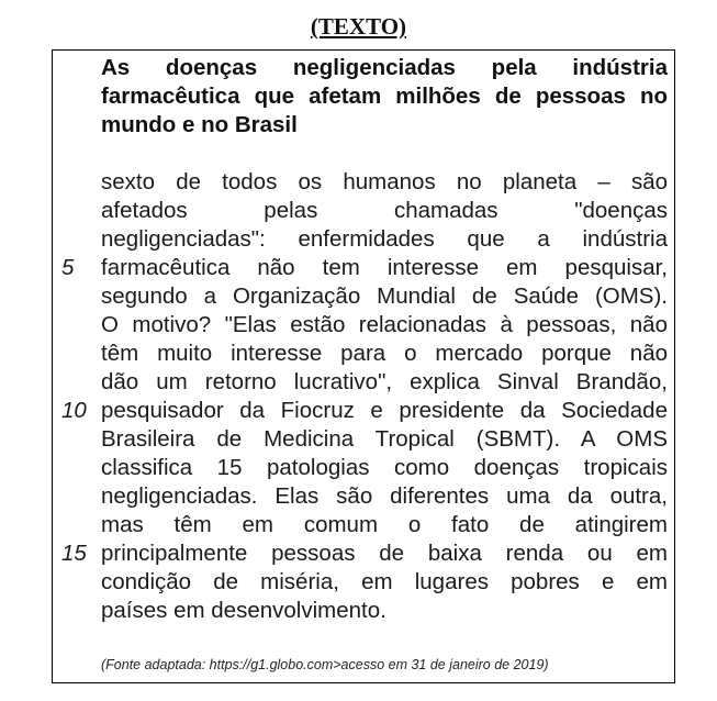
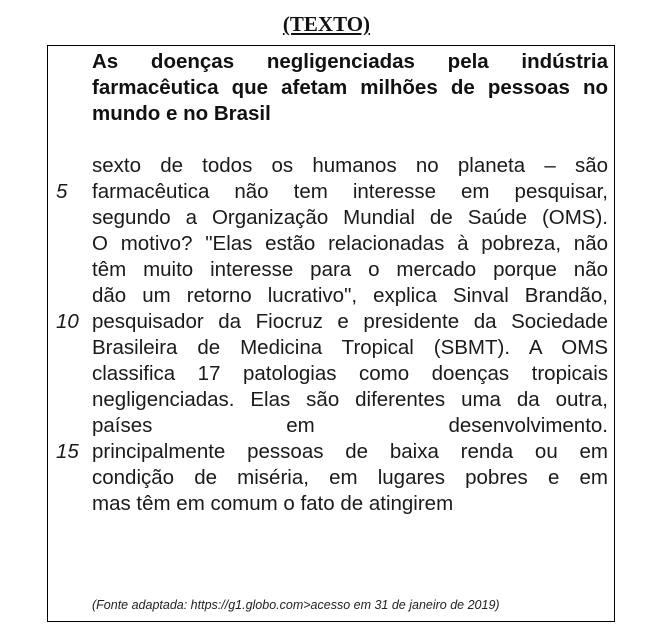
  (TEXTO)
  As doenças negligenciadas pela indústria
  farmacêutica que afetam milhões de pessoas no
  mundo e no Brasil
  sexto de todos os humanos no planeta – são
- afetados pelas chamadas "doenças
- negligenciadas": enfermidades que a indústria
  5
  farmacêutica não tem interesse em pesquisar,
  segundo a Organização Mundial de Saúde (OMS).
- O motivo? "Elas estão relacionadas à pessoas, não
+ O motivo? "Elas estão relacionadas à pobreza, não
  têm muito interesse para o mercado porque não
  dão um retorno lucrativo", explica Sinval Brandão,
  10
  pesquisador da Fiocruz e presidente da Sociedade
  Brasileira de Medicina Tropical (SBMT). A OMS
- classifica 15 patologias como doenças tropicais
+ classifica 17 patologias como doenças tropicais
  negligenciadas. Elas são diferentes uma da outra,
- mas têm em comum o fato de atingirem
+ países em desenvolvimento.
  15
  principalmente pessoas de baixa renda ou em
  condição de miséria, em lugares pobres e em
- países em desenvolvimento.
+ mas têm em comum o fato de atingirem
  (Fonte adaptada: https://g1.globo.com>acesso em 31 de janeiro de 2019)
